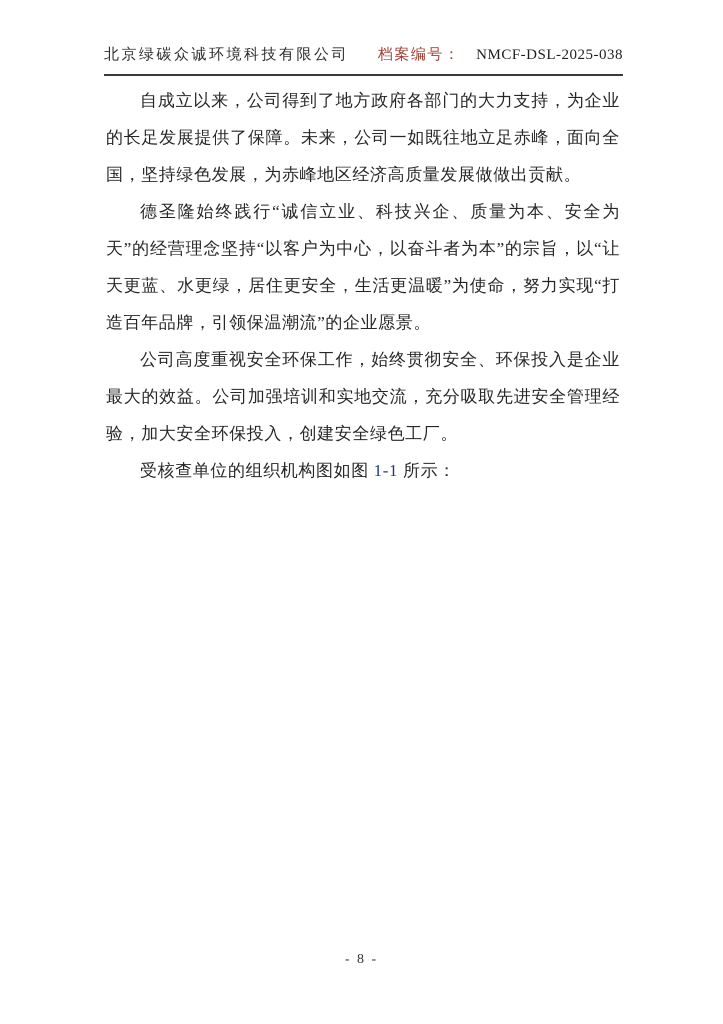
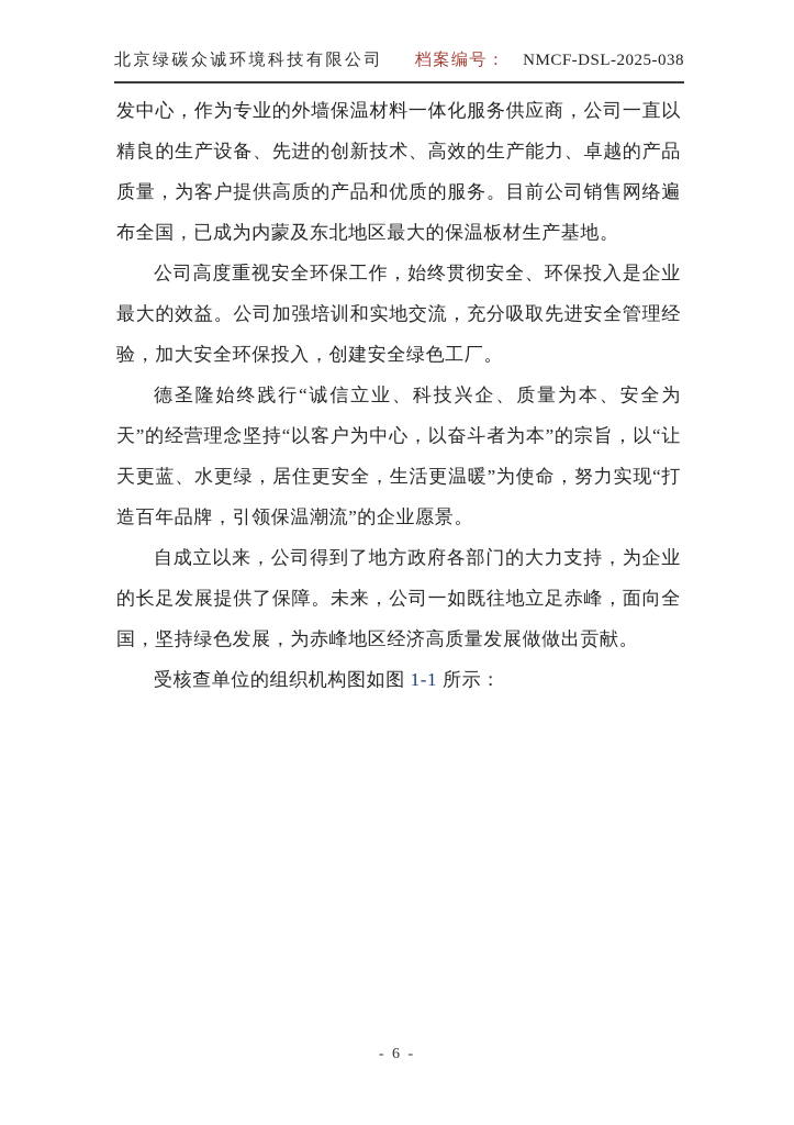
  北京绿碳众诚环境科技有限公司
  档案编号： NMCF-DSL-2025-038
+ 发中心，作为专业的外墙保温材料一体化服务供应商，公司一直以精良的生产设备、先进的创新技术、高效的生产能力、卓越的产品质量，为客户提供高质的产品和优质的服务。目前公司销售网络遍布全国，已成为内蒙及东北地区最大的保温板材生产基地。
- 自成立以来，公司得到了地方政府各部门的大力支持，为企业的长足发展提供了保障。未来，公司一如既往地立足赤峰，面向全国，坚持绿色发展，为赤峰地区经济高质量发展做做出贡献。
+ 公司高度重视安全环保工作，始终贯彻安全、环保投入是企业最大的效益。公司加强培训和实地交流，充分吸取先进安全管理经验，加大安全环保投入，创建安全绿色工厂。
  德圣隆始终践行“诚信立业、科技兴企、质量为本、安全为天”的经营理念坚持“以客户为中心，以奋斗者为本”的宗旨，以“让天更蓝、水更绿，居住更安全，生活更温暖”为使命，努力实现“打造百年品牌，引领保温潮流”的企业愿景。
- 公司高度重视安全环保工作，始终贯彻安全、环保投入是企业最大的效益。公司加强培训和实地交流，充分吸取先进安全管理经验，加大安全环保投入，创建安全绿色工厂。
+ 自成立以来，公司得到了地方政府各部门的大力支持，为企业的长足发展提供了保障。未来，公司一如既往地立足赤峰，面向全国，坚持绿色发展，为赤峰地区经济高质量发展做做出贡献。
  受核查单位的组织机构图如图 1-1 所示：
- - 8 -
+ - 6 -
